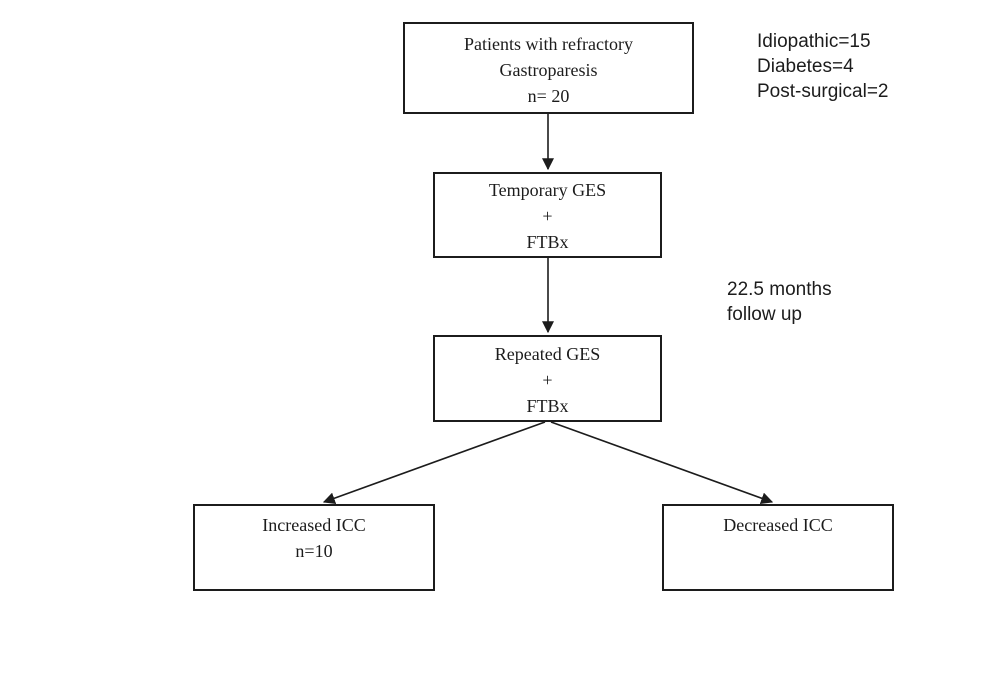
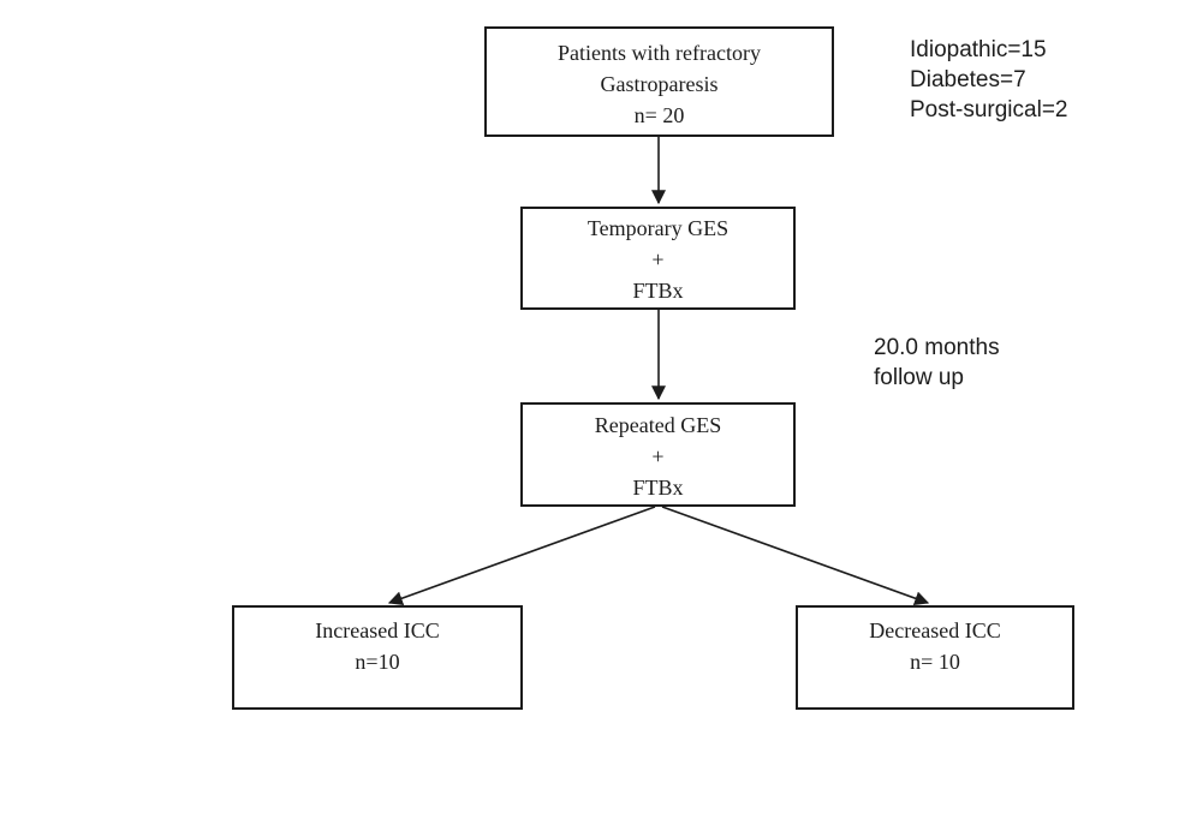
  Patients with refractory
  Gastroparesis
  n= 20
  Idiopathic=15
- Diabetes=4
+ Diabetes=7
  Post-surgical=2
  Temporary GES
  +
  FTBx
- 22.5 months
+ 20.0 months
  follow up
  Repeated GES
  +
  FTBx
  Increased ICC
  n=10
  Decreased ICC
+ n= 10
